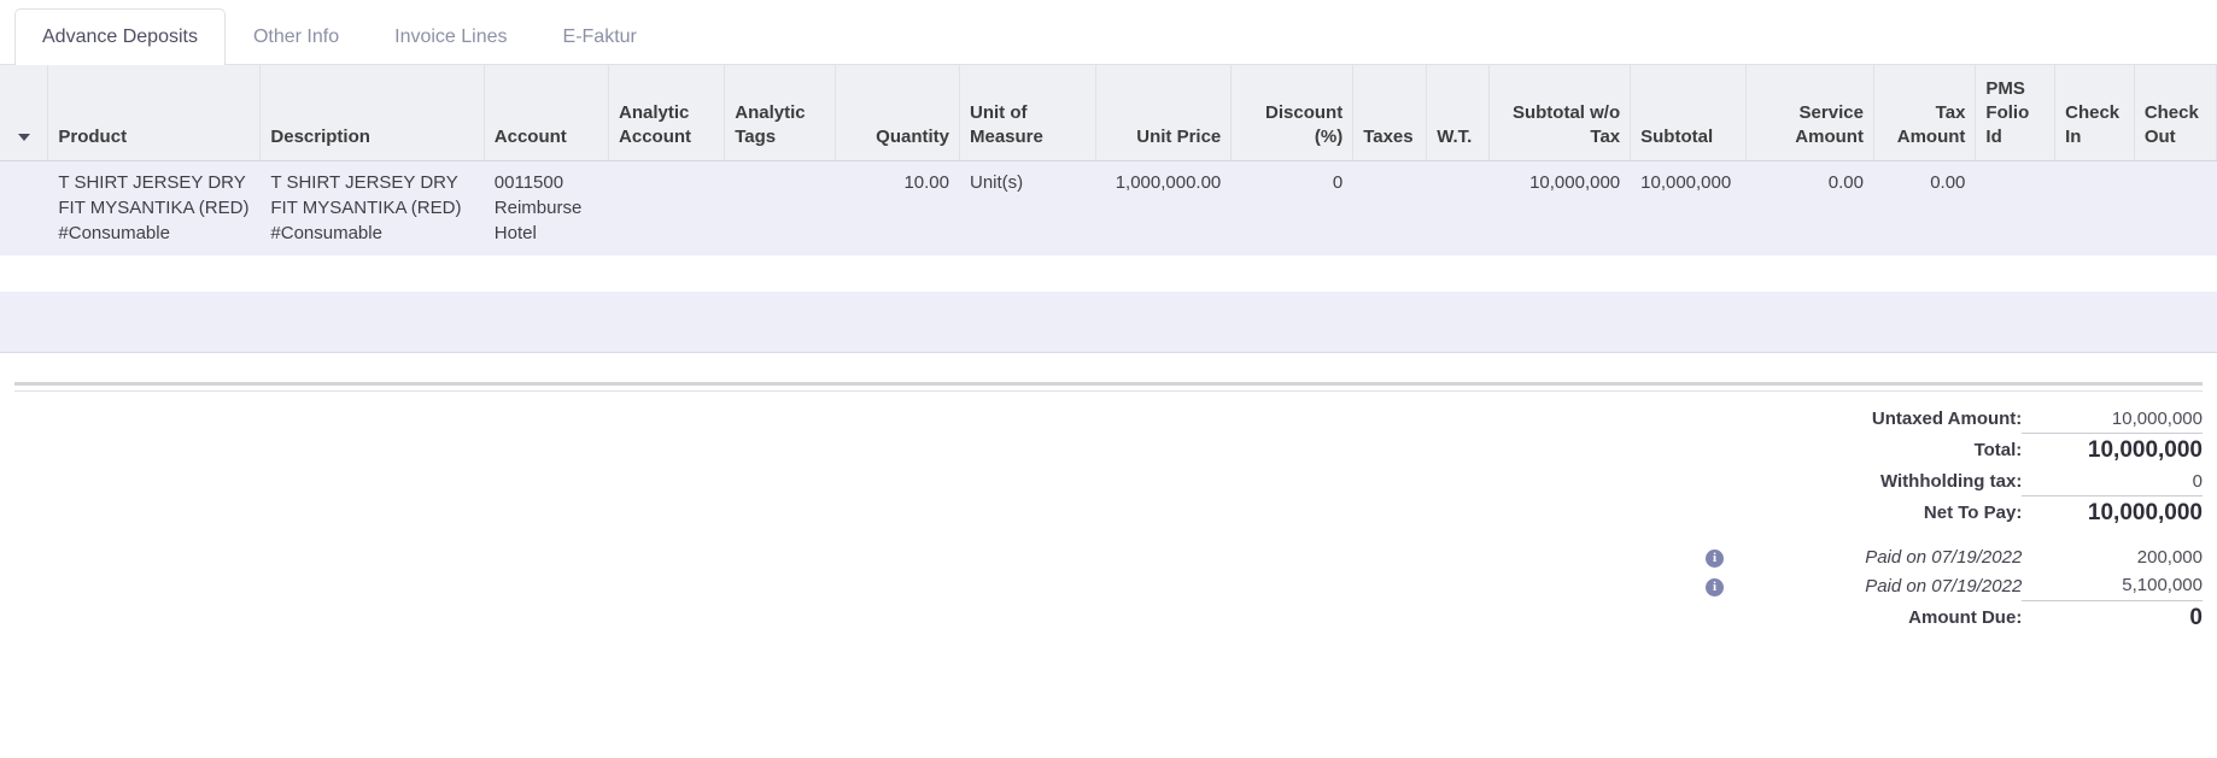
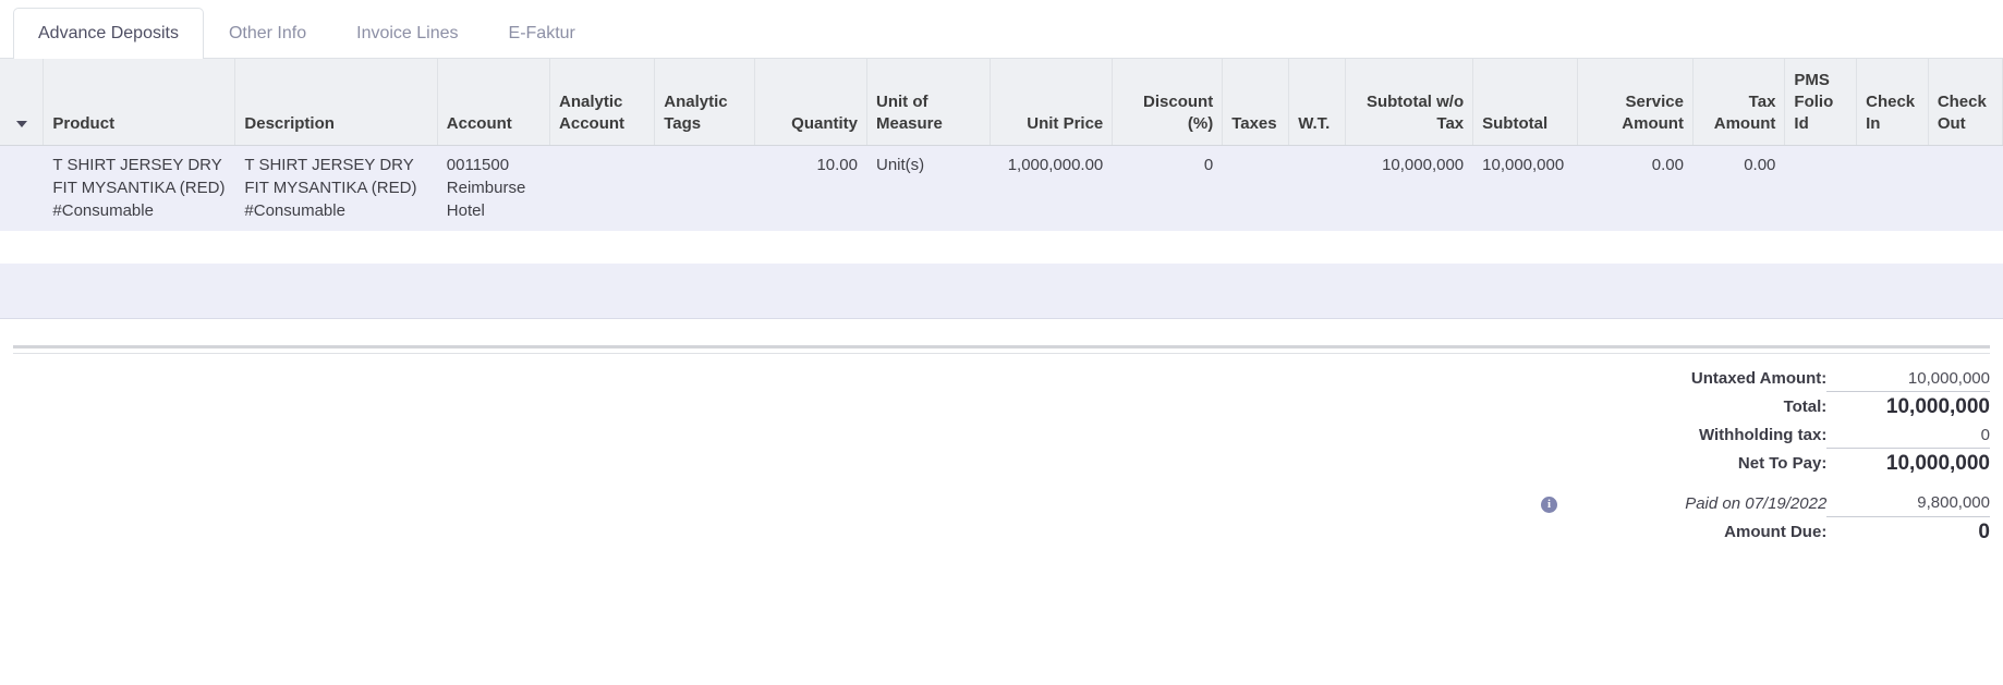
  Advance Deposits
  Other Info
  Invoice Lines
  E-Faktur
  	Product	Description	Account	Analytic Account	Analytic Tags	Quantity	Unit of Measure	Unit Price	Discount (%)	Taxes	W.T.	Subtotal w/o Tax	Subtotal	Service Amount	Tax Amount	PMS Folio Id	Check In	Check Out
  	T SHIRT JERSEY DRY FIT MYSANTIKA (RED) #Consumable	T SHIRT JERSEY DRY FIT MYSANTIKA (RED) #Consumable	0011500 Reimburse Hotel			10.00	Unit(s)	1,000,000.00	0			10,000,000	10,000,000	0.00	0.00
  	Untaxed Amount:	10,000,000
  	Total:	10,000,000
  	Withholding tax:	0
  	Net To Pay:	10,000,000
- i	Paid on 07/19/2022	200,000
- i	Paid on 07/19/2022	5,100,000
+ i	Paid on 07/19/2022	9,800,000
  	Amount Due:	0
